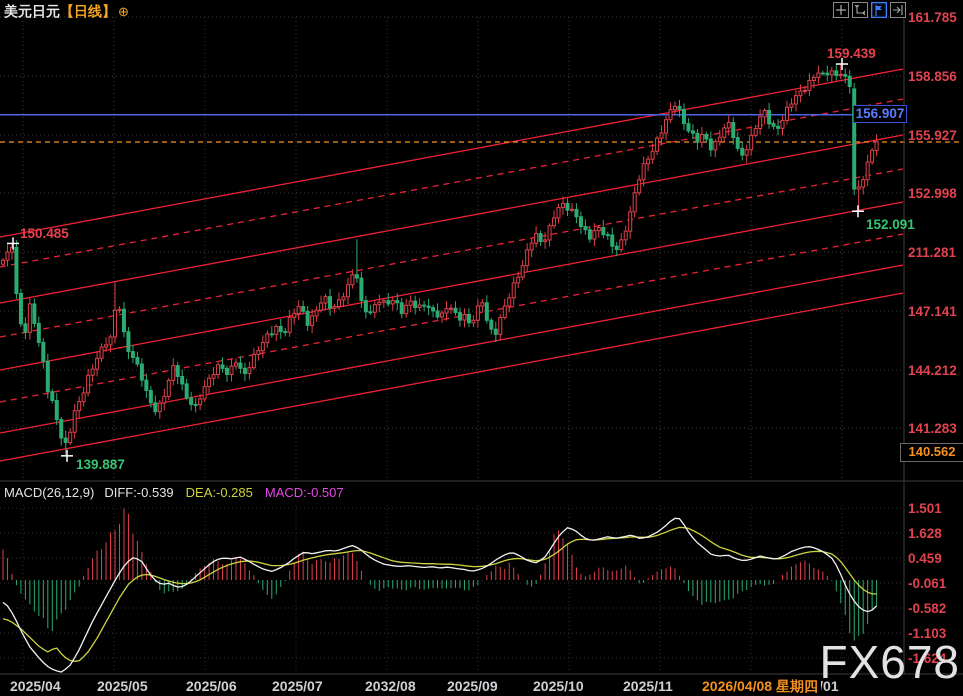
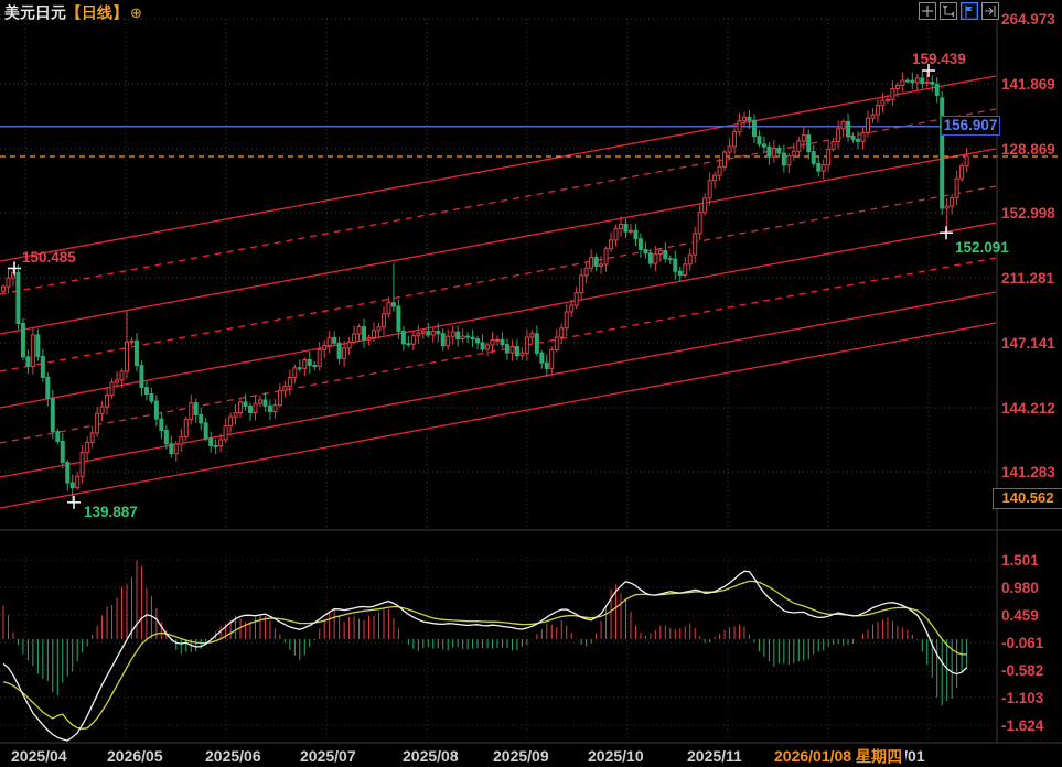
  150.485
  139.887
  159.439
  152.091
- 161.785
+ 264.973
- 158.856
+ 141.869
- 155.927
+ 128.869
  152.998
  211.281
  147.141
  144.212
  141.283
  1.501
- 1.628
+ 0.980
  0.459
  -0.061
  -0.582
  -1.103
  -1.624
  美元日元【日线】 ⊕
- MACD(26,12,9) DIFF:-0.539 DEA:-0.285 MACD:-0.507
  2025/04
- 2025/05
+ 2026/05
  2025/06
  2025/07
- 2032/08
+ 2025/08
  2025/09
  2025/10
  2025/11
- 2026/04/08 星期四
+ 2026/01/08 星期四
  156.907
  140.562
- FX678
